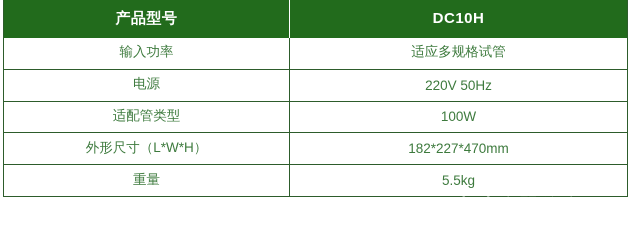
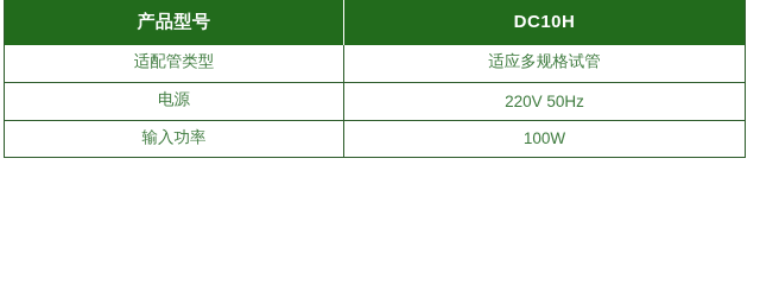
  产品型号	DC10H
- 输入功率	适应多规格试管
+ 适配管类型	适应多规格试管
  电源	220V 50Hz
- 适配管类型	100W
+ 输入功率	100W
- 外形尺寸（L*W*H）	182*227*470mm
- 重量	5.5kg
- 仪器信息网
